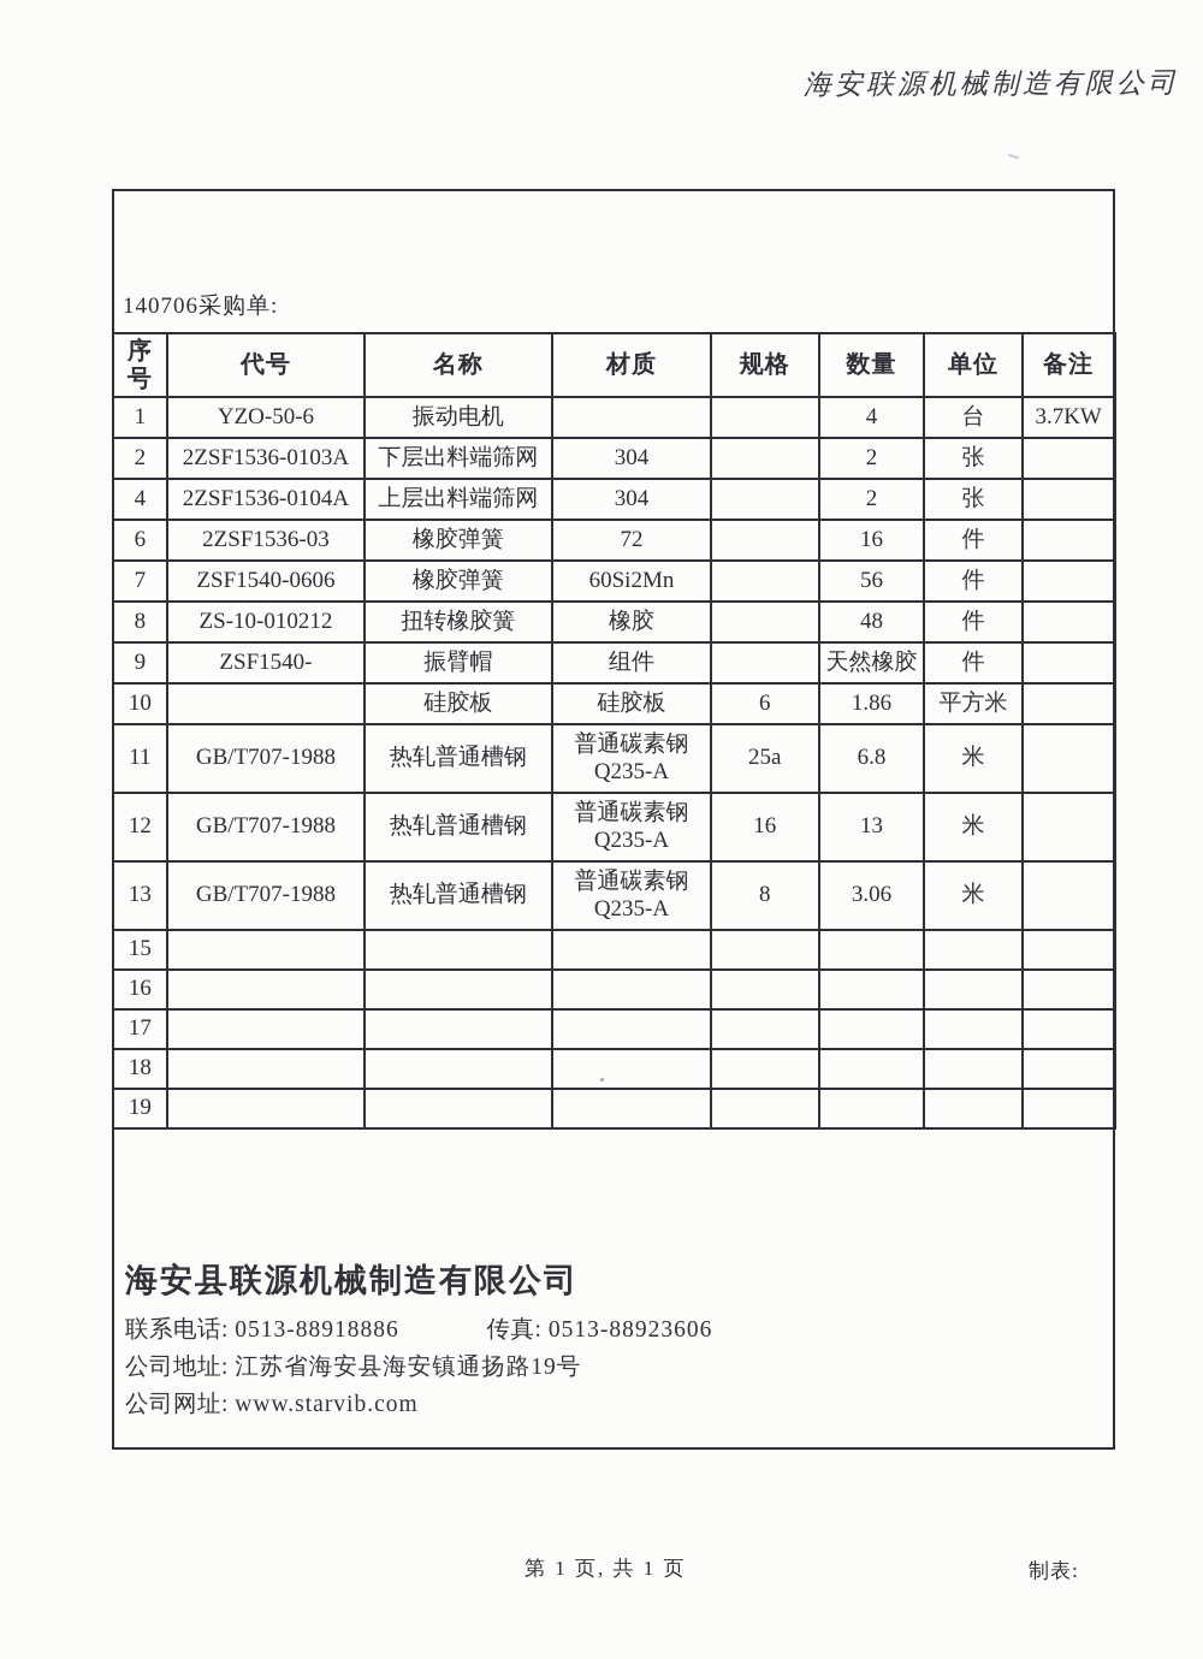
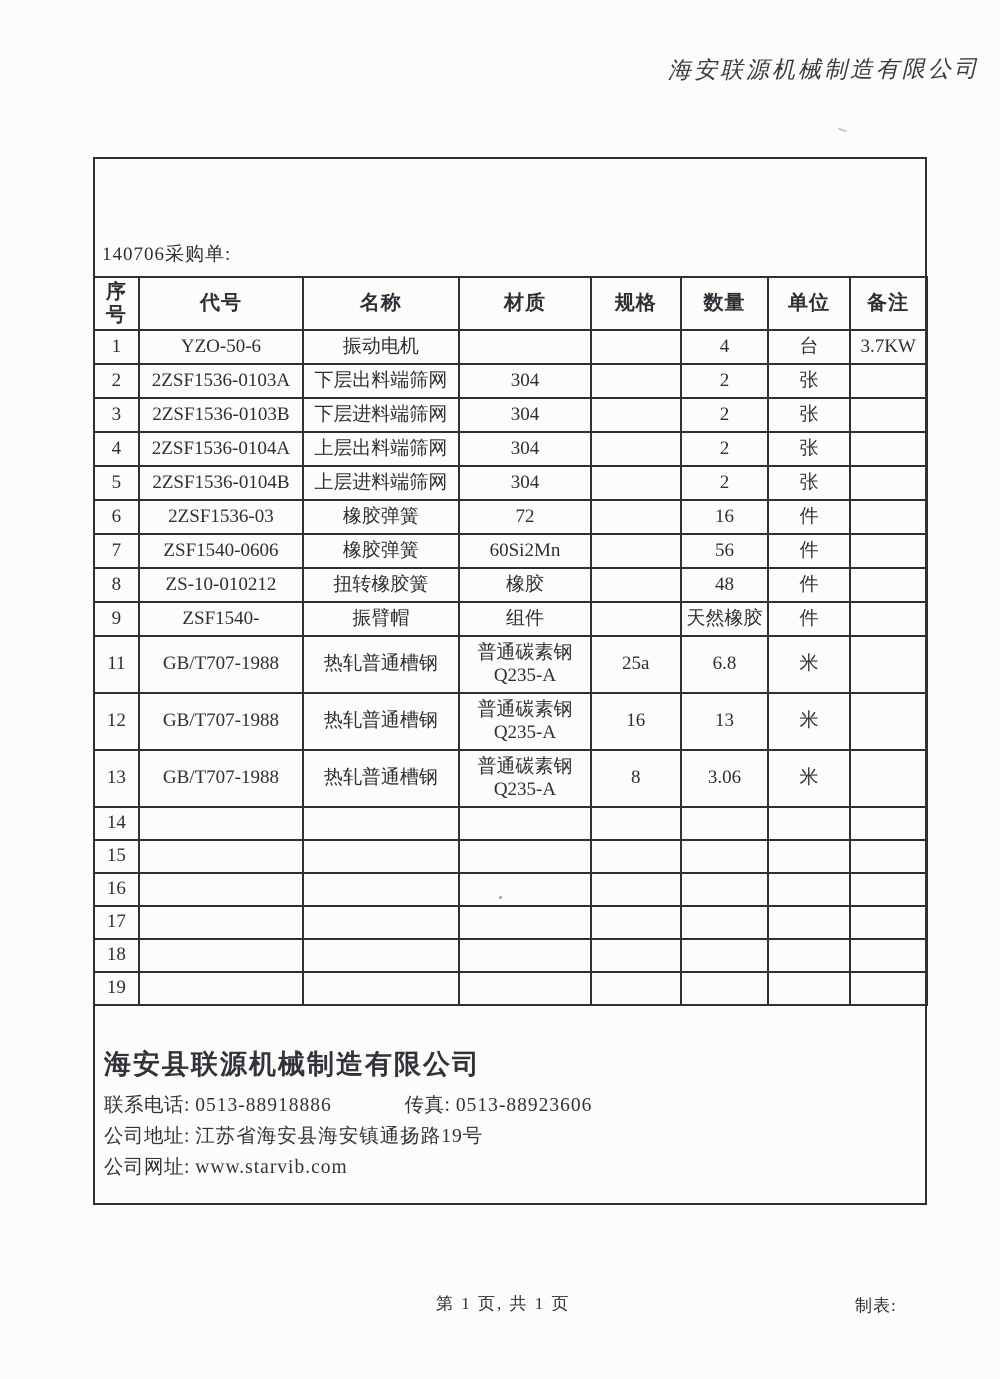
  海安联源机械制造有限公司
  140706采购单:
  序号	代号	名称	材质	规格	数量	单位	备注
  1	YZO-50-6	振动电机			4	台	3.7KW
  2	2ZSF1536-0103A	下层出料端筛网	304		2	张
+ 3	2ZSF1536-0103B	下层进料端筛网	304		2	张
  4	2ZSF1536-0104A	上层出料端筛网	304		2	张
+ 5	2ZSF1536-0104B	上层进料端筛网	304		2	张
  6	2ZSF1536-03	橡胶弹簧	72		16	件
  7	ZSF1540-0606	橡胶弹簧	60Si2Mn		56	件
  8	ZS-10-010212	扭转橡胶簧	橡胶		48	件
  9	ZSF1540-	振臂帽	组件		天然橡胶	件
- 10		硅胶板	硅胶板	6	1.86	平方米
  11	GB/T707-1988	热轧普通槽钢	普通碳素钢 Q235-A	25a	6.8	米
  12	GB/T707-1988	热轧普通槽钢	普通碳素钢 Q235-A	16	13	米
  13	GB/T707-1988	热轧普通槽钢	普通碳素钢 Q235-A	8	3.06	米
+ 14
  15
  16
  17
  18
  19
  海安县联源机械制造有限公司
  联系电话: 0513-88918886 传真: 0513-88923606
  公司地址: 江苏省海安县海安镇通扬路19号
  公司网址: www.starvib.com
  第 1 页, 共 1 页
  制表:
